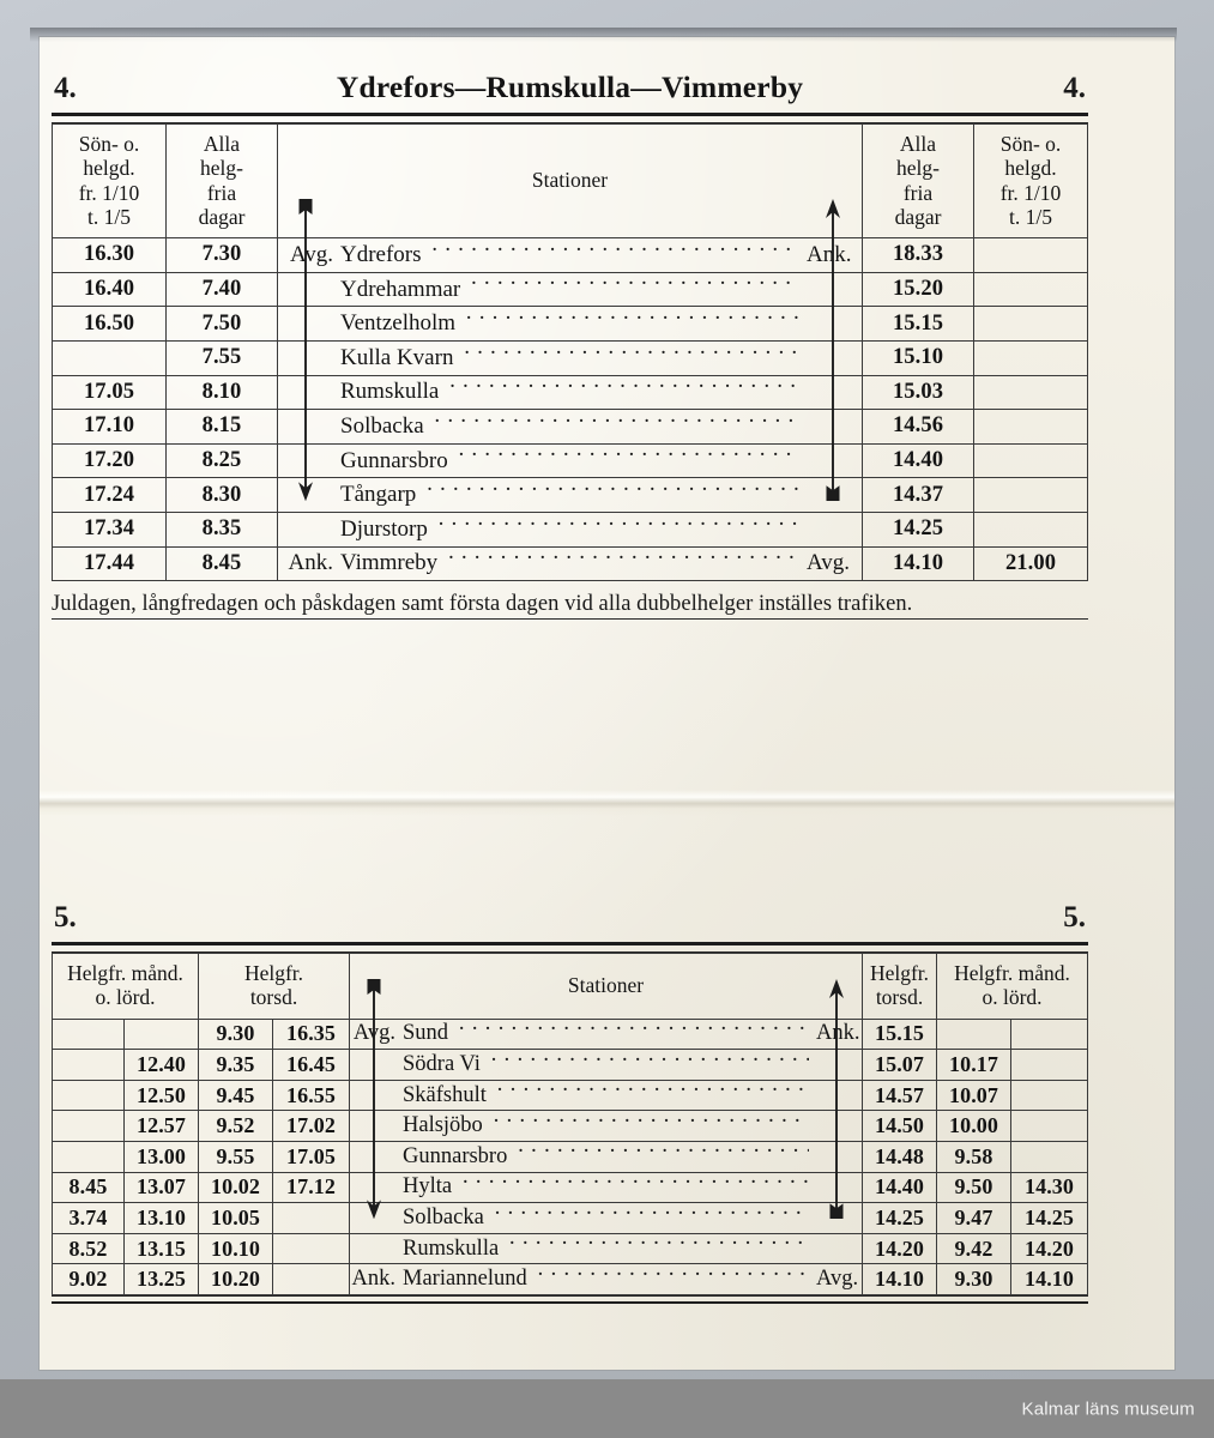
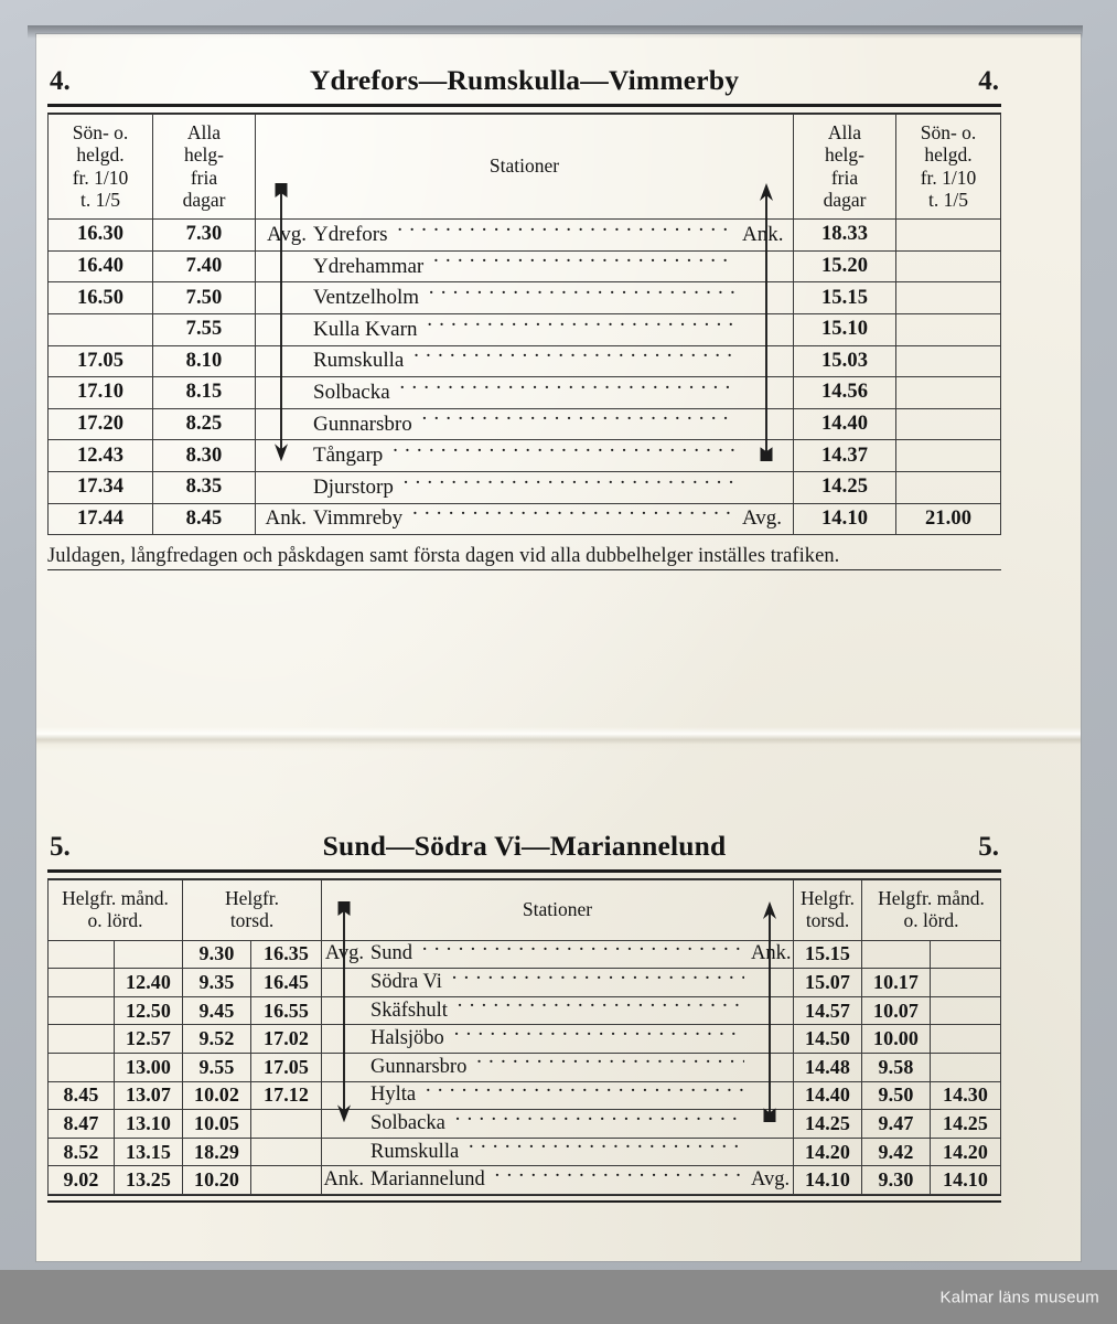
  4.
  Ydrefors—Rumskulla—Vimmerby
  4.
  Sön- o. helgd. fr. 1/10 t. 1/5	Alla helg- fria dagar	Stationer	Alla helg- fria dagar	Sön- o. helgd. fr. 1/10 t. 1/5
  16.30	7.30	Avg. Ydrefors Ank.	18.33
  16.40	7.40	Ydrehammar	15.20
  16.50	7.50	Ventzelholm	15.15
  	7.55	Kulla Kvarn	15.10
  17.05	8.10	Rumskulla	15.03
  17.10	8.15	Solbacka	14.56
  17.20	8.25	Gunnarsbro	14.40
- 17.24	8.30	Tångarp	14.37
+ 12.43	8.30	Tångarp	14.37
  17.34	8.35	Djurstorp	14.25
  17.44	8.45	Ank. Vimmreby Avg.	14.10	21.00
  Juldagen, långfredagen och påskdagen samt första dagen vid alla dubbelhelger inställes trafiken.
  5.
+ Sund—Södra Vi—Mariannelund
  5.
  Helgfr. månd. o. lörd.	Helgfr. torsd.	Stationer	Helgfr. torsd.	Helgfr. månd. o. lörd.
  		9.30	16.35	Ag. Sund Ank.	15.15
  	12.40	9.35	16.45	Södra Vi	15.07	10.17
  	12.50	9.45	16.55	Skäfshult	14.57	10.07
  	12.57	9.52	17.02	Halsjöbo	14.50	10.00
  	13.00	9.55	17.05	Gunnarsbro	14.48	9.58
  8.45	13.07	10.02	17.12	Hylta	14.40	9.50	14.30
- 3.74	13.10	10.05		Solbacka	14.25	9.47	14.25
+ 8.47	13.10	10.05		Solbacka	14.25	9.47	14.25
- 8.52	13.15	10.10		Rumskulla	14.20	9.42	14.20
+ 8.52	13.15	18.29		Rumskulla	14.20	9.42	14.20
  9.02	13.25	10.20		Ank. Mariannelund Avg.	14.10	9.30	14.10
  Kalmar läns museum
